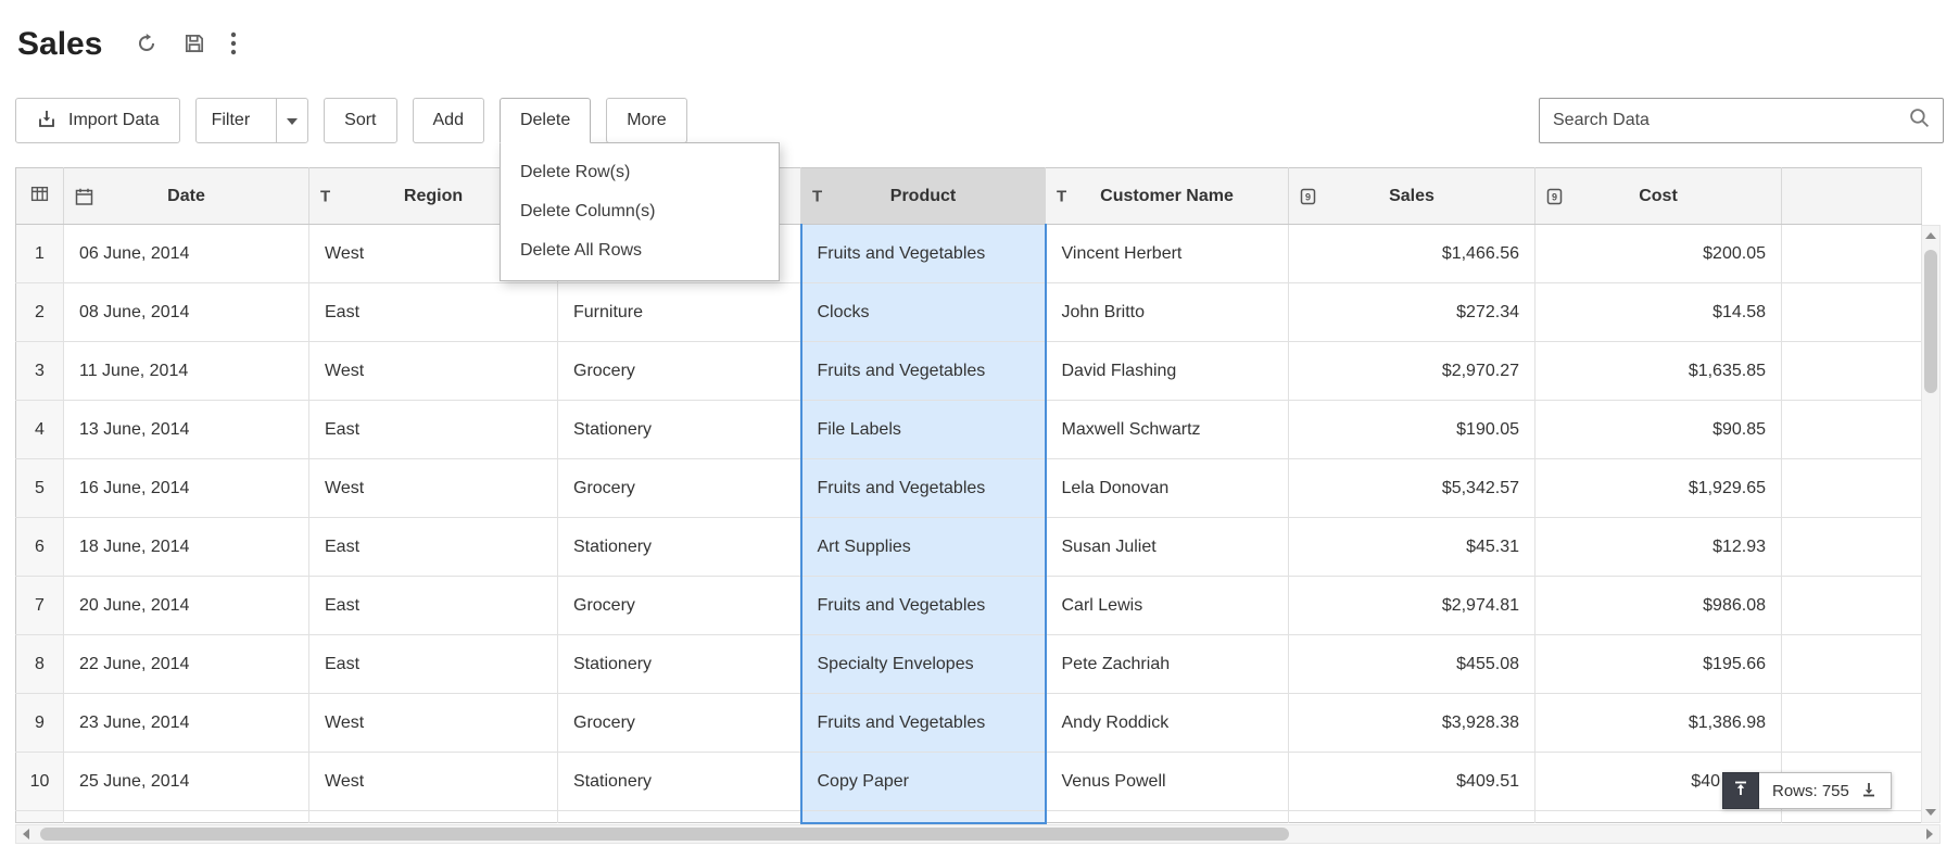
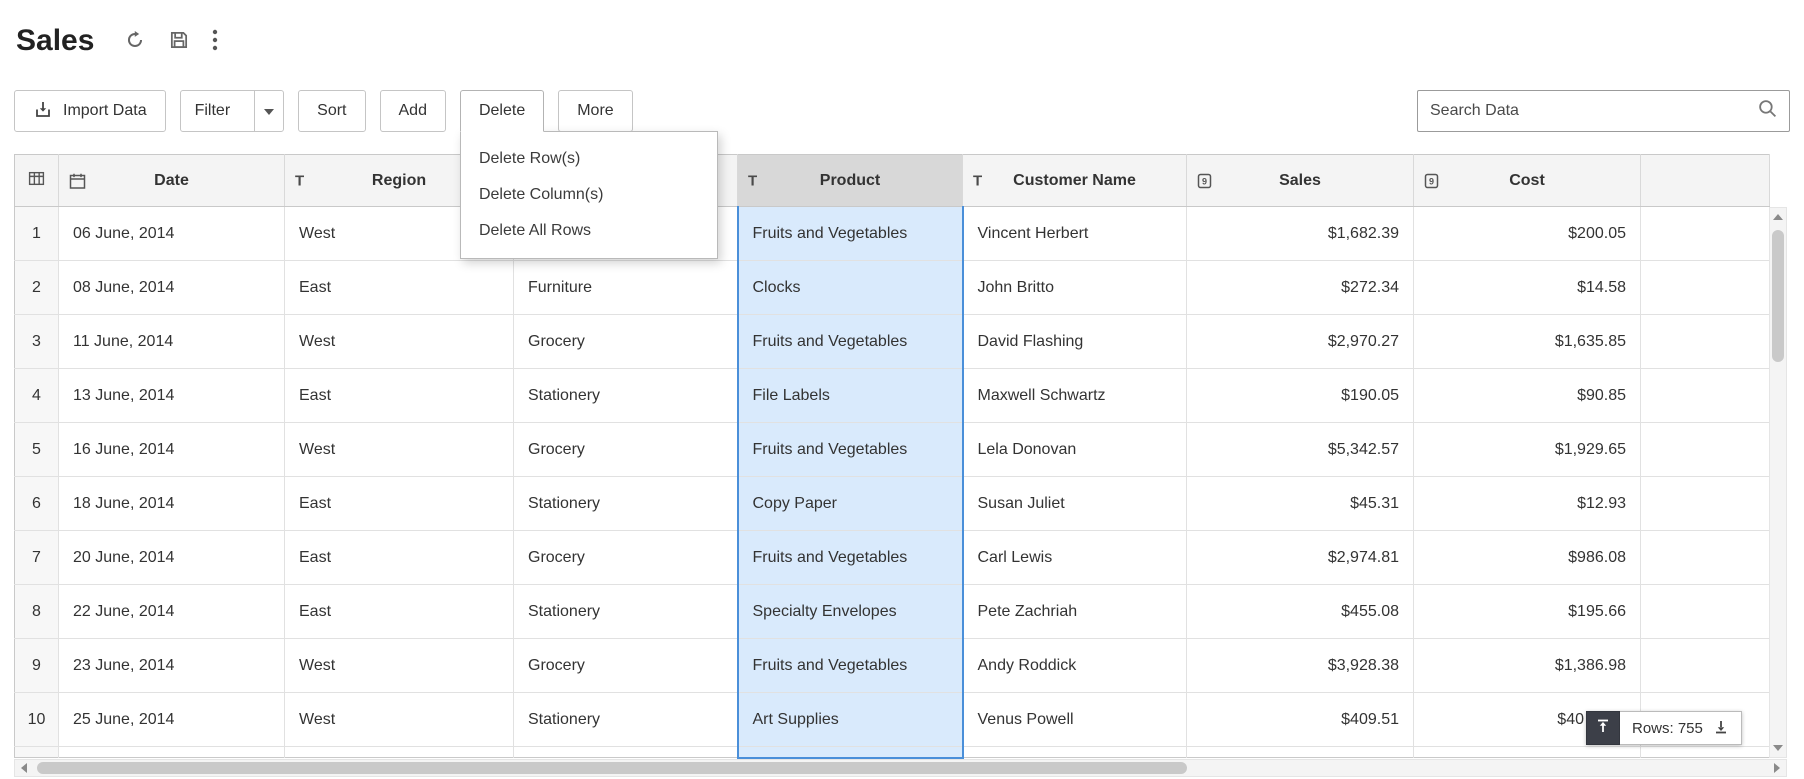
  Sales
  Import Data
  Filter
  Sort
  Add
  Delete
  Delete Row(s)
  Delete Column(s)
  Delete All Rows
  More
  Search Data
  	Date	T Region		T Product	T Customer Name	9 Sales	9 Cost
- 1	06 June, 2014	West		Fruits and Vegetables	Vincent Herbert	$1,466.56	$200.05
+ 1	06 June, 2014	West		Fruits and Vegetables	Vincent Herbert	$1,682.39	$200.05
  2	08 June, 2014	East	Furniture	Clocks	John Britto	$272.34	$14.58
  3	11 June, 2014	West	Grocery	Fruits and Vegetables	David Flashing	$2,970.27	$1,635.85
  4	13 June, 2014	East	Stationery	File Labels	Maxwell Schwartz	$190.05	$90.85
  5	16 June, 2014	West	Grocery	Fruits and Vegetables	Lela Donovan	$5,342.57	$1,929.65
- 6	18 June, 2014	East	Stationery	Art Supplies	Susan Juliet	$45.31	$12.93
+ 6	18 June, 2014	East	Stationery	Copy Paper	Susan Juliet	$45.31	$12.93
  7	20 June, 2014	East	Grocery	Fruits and Vegetables	Carl Lewis	$2,974.81	$986.08
  8	22 June, 2014	East	Stationery	Specialty Envelopes	Pete Zachriah	$455.08	$195.66
  9	23 June, 2014	West	Grocery	Fruits and Vegetables	Andy Roddick	$3,928.38	$1,386.98
- 10	25 June, 2014	West	Stationery	Copy Paper	Venus Powell	$409.51	$40
+ 10	25 June, 2014	West	Stationery	Art Supplies	Venus Powell	$409.51	$40
  Rows: 755
